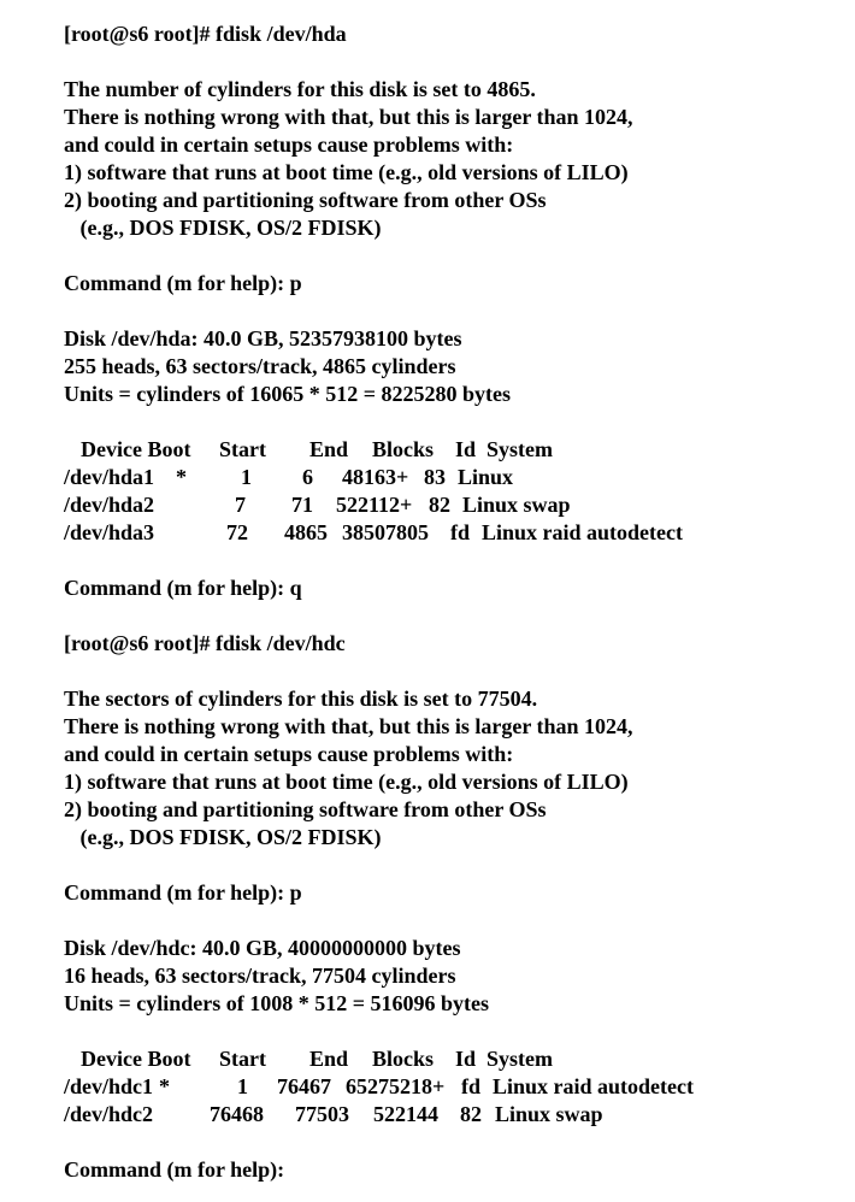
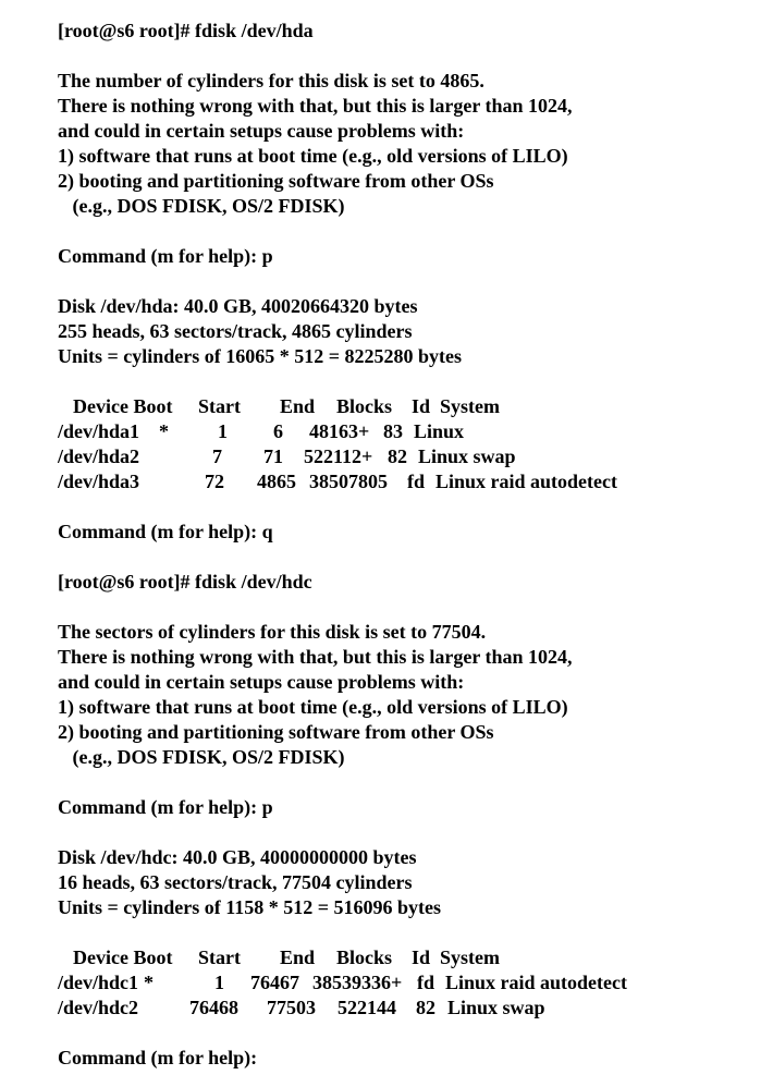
  [root@s6 root]# fdisk /dev/hda
  The number of cylinders for this disk is set to 4865.
  There is nothing wrong with that, but this is larger than 1024,
  and could in certain setups cause problems with:
  1) software that runs at boot time (e.g., old versions of LILO)
  2) booting and partitioning software from other OSs
  (e.g., DOS FDISK, OS/2 FDISK)
  Command (m for help): p
- Disk /dev/hda: 40.0 GB, 52357938100 bytes
+ Disk /dev/hda: 40.0 GB, 40020664320 bytes
  255 heads, 63 sectors/track, 4865 cylinders
  Units = cylinders of 16065 * 512 = 8225280 bytes
  Device Boot
  Start
  End
  Blocks
  Id
  System
  /dev/hda1
  *
  1
  6
  48163+
  83
  Linux
  /dev/hda2
  7
  71
  522112+
  82
  Linux swap
  /dev/hda3
  72
  4865
  38507805
  fd
  Linux raid autodetect
  Command (m for help): q
  [root@s6 root]# fdisk /dev/hdc
  The sectors of cylinders for this disk is set to 77504.
  There is nothing wrong with that, but this is larger than 1024,
  and could in certain setups cause problems with:
  1) software that runs at boot time (e.g., old versions of LILO)
  2) booting and partitioning software from other OSs
  (e.g., DOS FDISK, OS/2 FDISK)
  Command (m for help): p
  Disk /dev/hdc: 40.0 GB, 40000000000 bytes
  16 heads, 63 sectors/track, 77504 cylinders
- Units = cylinders of 1008 * 512 = 516096 bytes
+ Units = cylinders of 1158 * 512 = 516096 bytes
  Device Boot
  Start
  End
  Blocks
  Id
  System
  /dev/hdc1
  *
  1
  76467
- 65275218+
+ 38539336+
  fd
  Linux raid autodetect
  /dev/hdc2
  76468
  77503
  522144
  82
  Linux swap
  Command (m for help):
